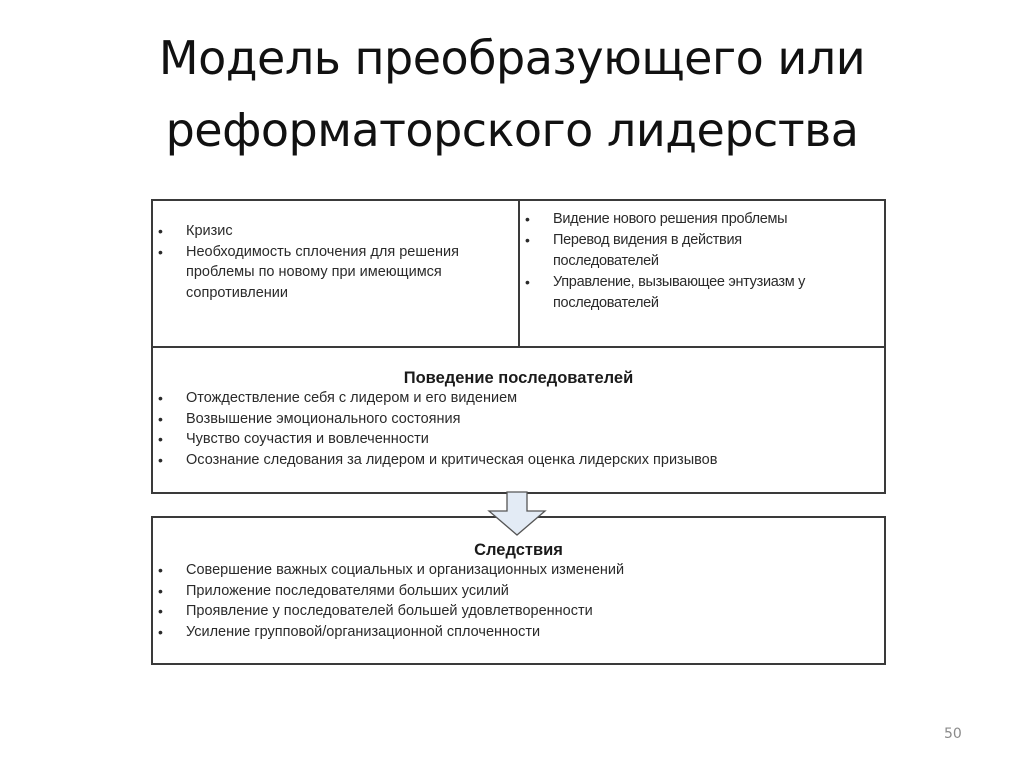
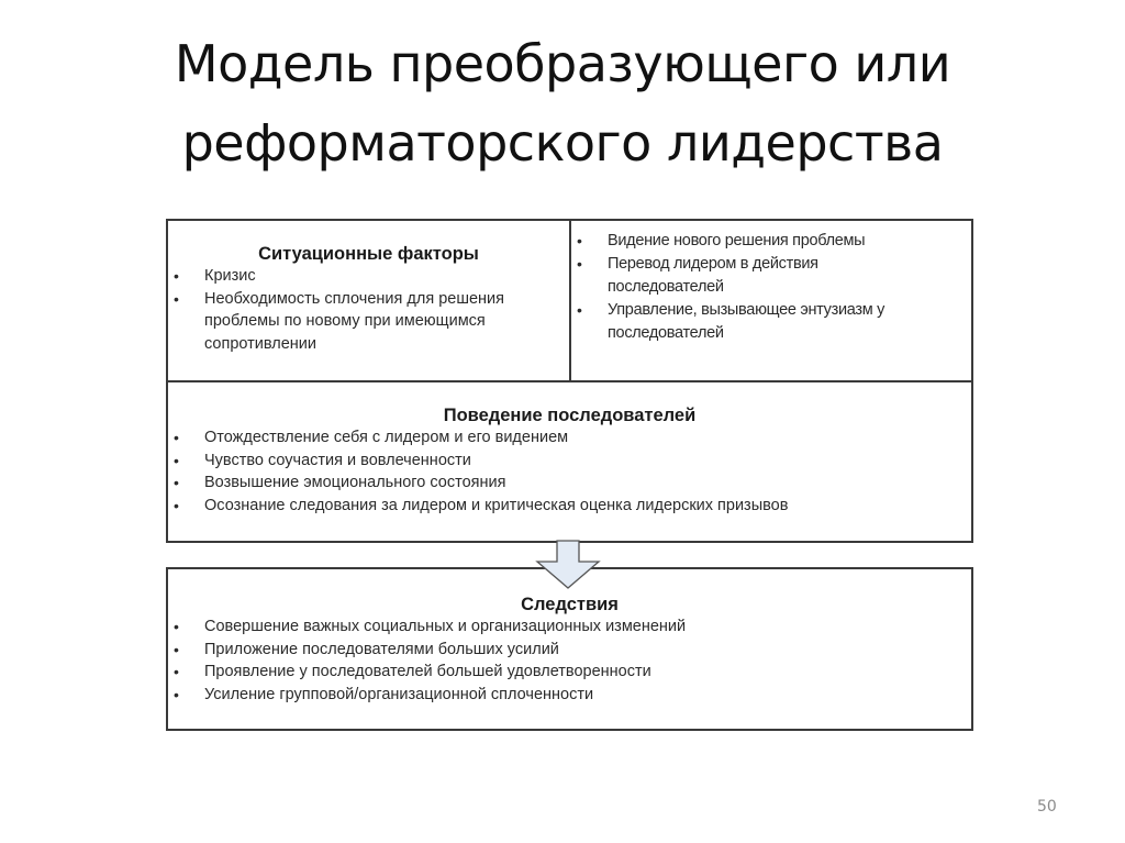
  Модель преобразующего или
  реформаторского лидерства
+ Ситуационные факторы
  •
  Кризис
  •
  Необходимость сплочения для решения проблемы по новому при имеющимся сопротивлении
  •
  Видение нового решения проблемы
  •
- Перевод видения в действия последователей
+ Перевод лидером в действия последователей
  •
  Управление, вызывающее энтузиазм у последователей
  Поведение последователей
  •
  Отождествление себя с лидером и его видением
  •
- Возвышение эмоционального состояния
+ Чувство соучастия и вовлеченности
  •
- Чувство соучастия и вовлеченности
+ Возвышение эмоционального состояния
  •
  Осознание следования за лидером и критическая оценка лидерских призывов
  Следствия
  •
  Совершение важных социальных и организационных изменений
  •
  Приложение последователями больших усилий
  •
  Проявление у последователей большей удовлетворенности
  •
  Усиление групповой/организационной сплоченности
  50
